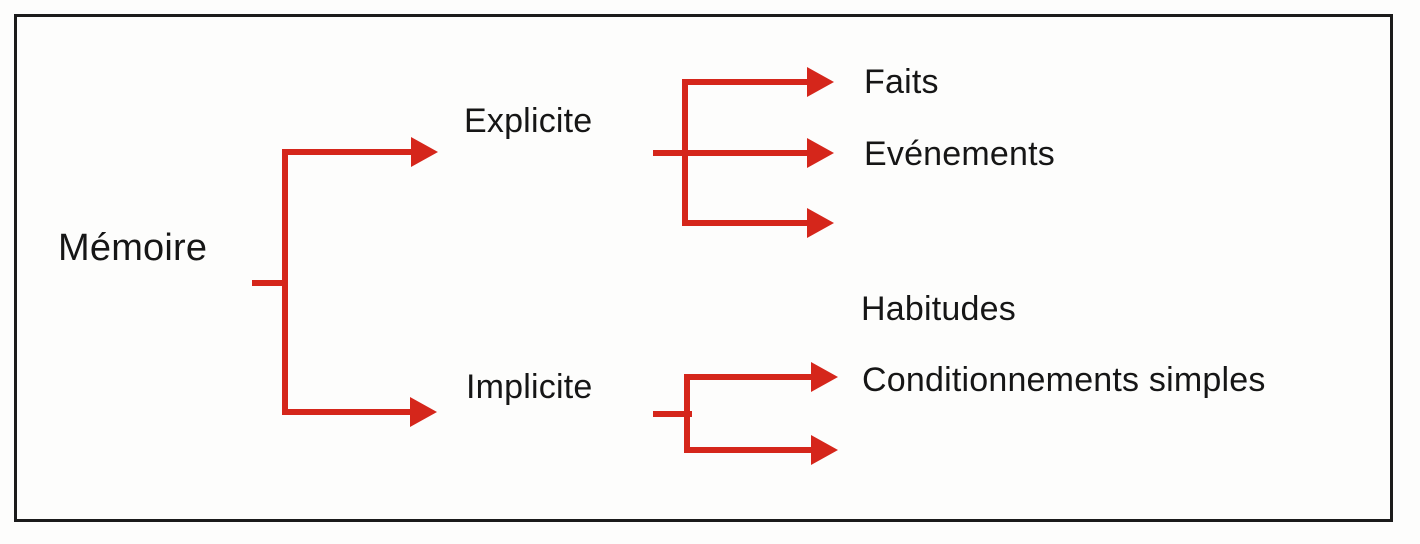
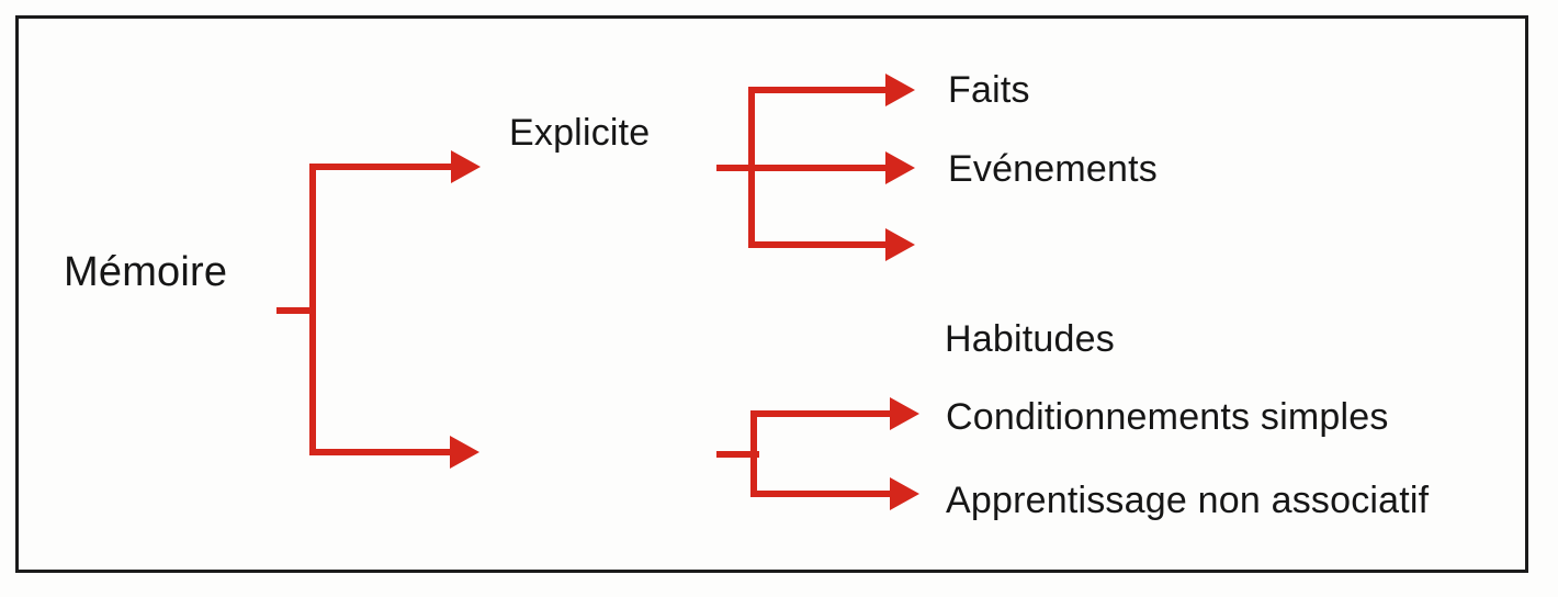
  Mémoire
  Explicite
- Implicite
  Faits
  Evénements
  Habitudes
  Conditionnements simples
+ Apprentissage non associatif
